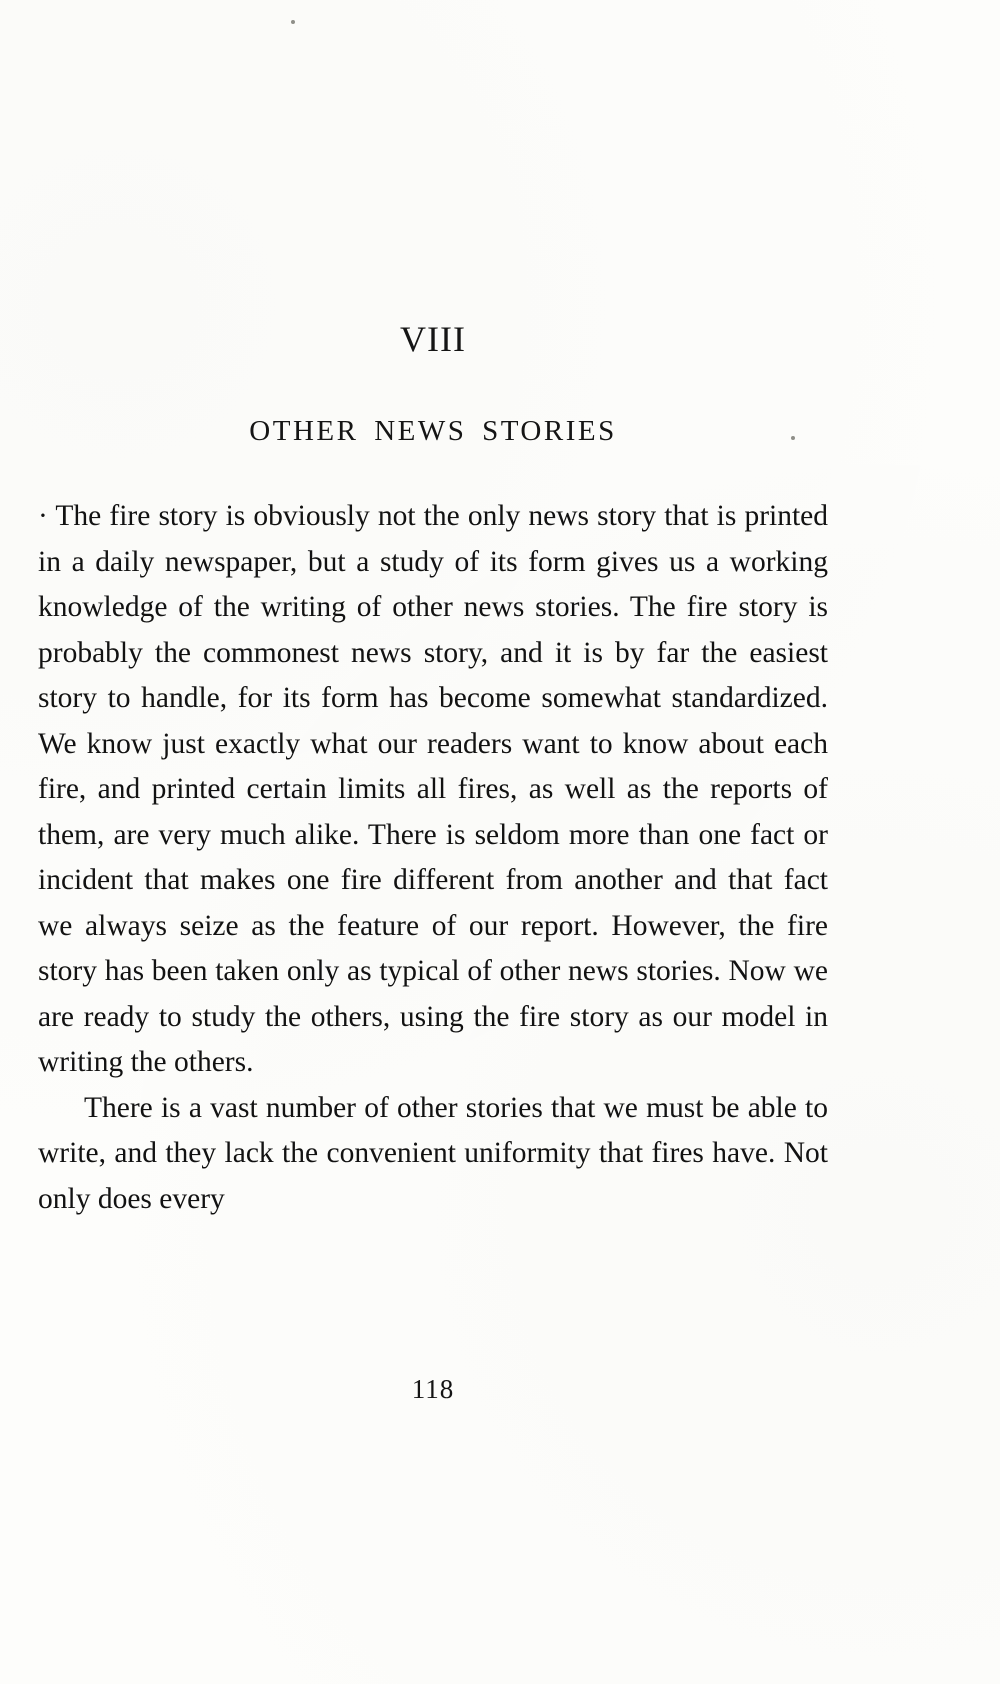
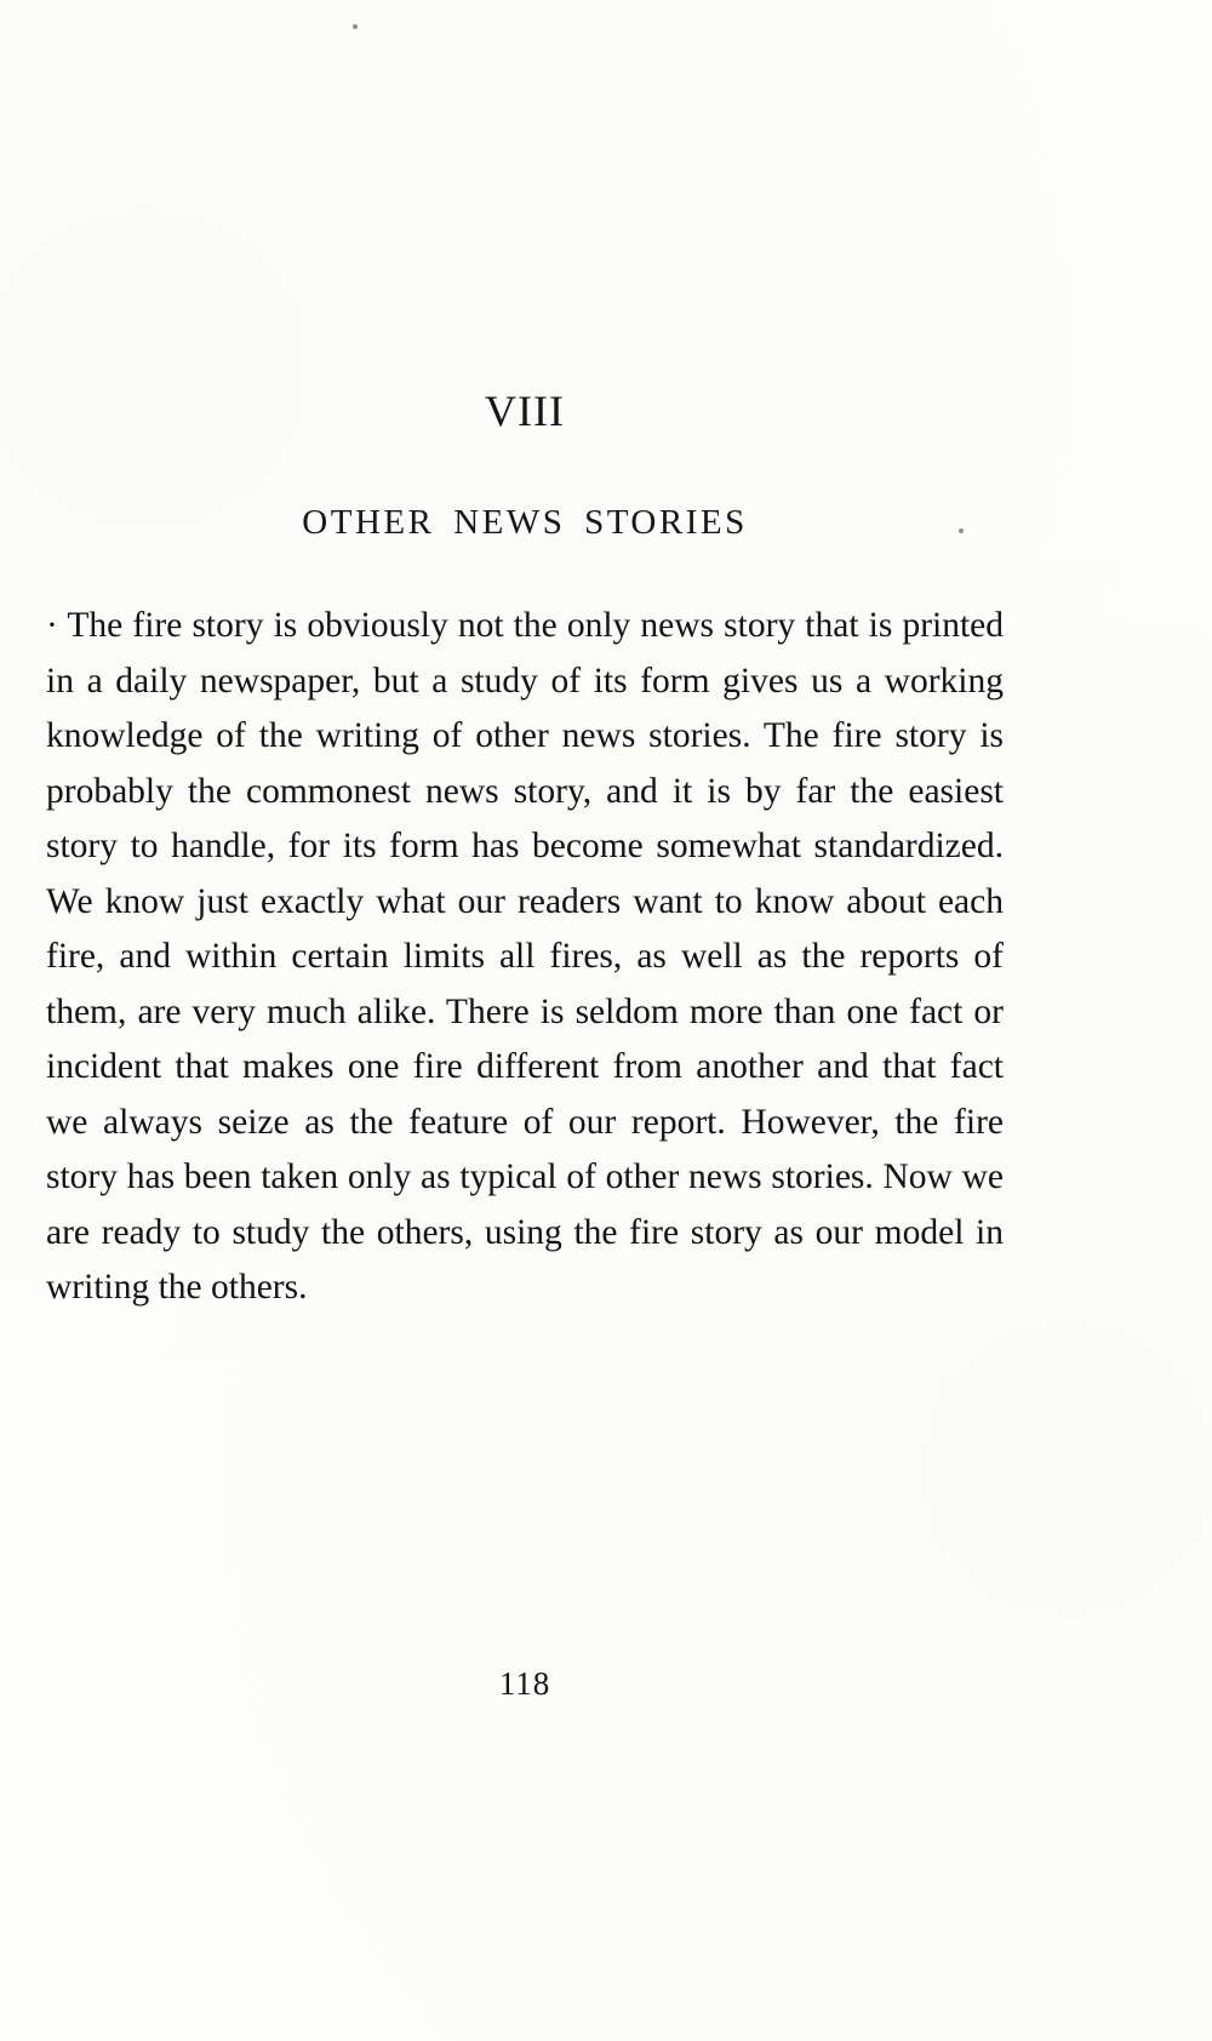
  VIII
  OTHER NEWS STORIES
- · The fire story is obviously not the only news story that is printed in a daily newspaper, but a study of its form gives us a working knowledge of the writing of other news stories. The fire story is probably the commonest news story, and it is by far the easiest story to handle, for its form has become somewhat standardized. We know just exactly what our readers want to know about each fire, and printed certain limits all fires, as well as the reports of them, are very much alike. There is seldom more than one fact or incident that makes one fire different from another and that fact we always seize as the feature of our report. However, the fire story has been taken only as typical of other news stories. Now we are ready to study the others, using the fire story as our model in writing the others.
+ · The fire story is obviously not the only news story that is printed in a daily newspaper, but a study of its form gives us a working knowledge of the writing of other news stories. The fire story is probably the commonest news story, and it is by far the easiest story to handle, for its form has become somewhat standardized. We know just exactly what our readers want to know about each fire, and within certain limits all fires, as well as the reports of them, are very much alike. There is seldom more than one fact or incident that makes one fire different from another and that fact we always seize as the feature of our report. However, the fire story has been taken only as typical of other news stories. Now we are ready to study the others, using the fire story as our model in writing the others.
- There is a vast number of other stories that we must be able to write, and they lack the convenient uniformity that fires have. Not only does every
  118
